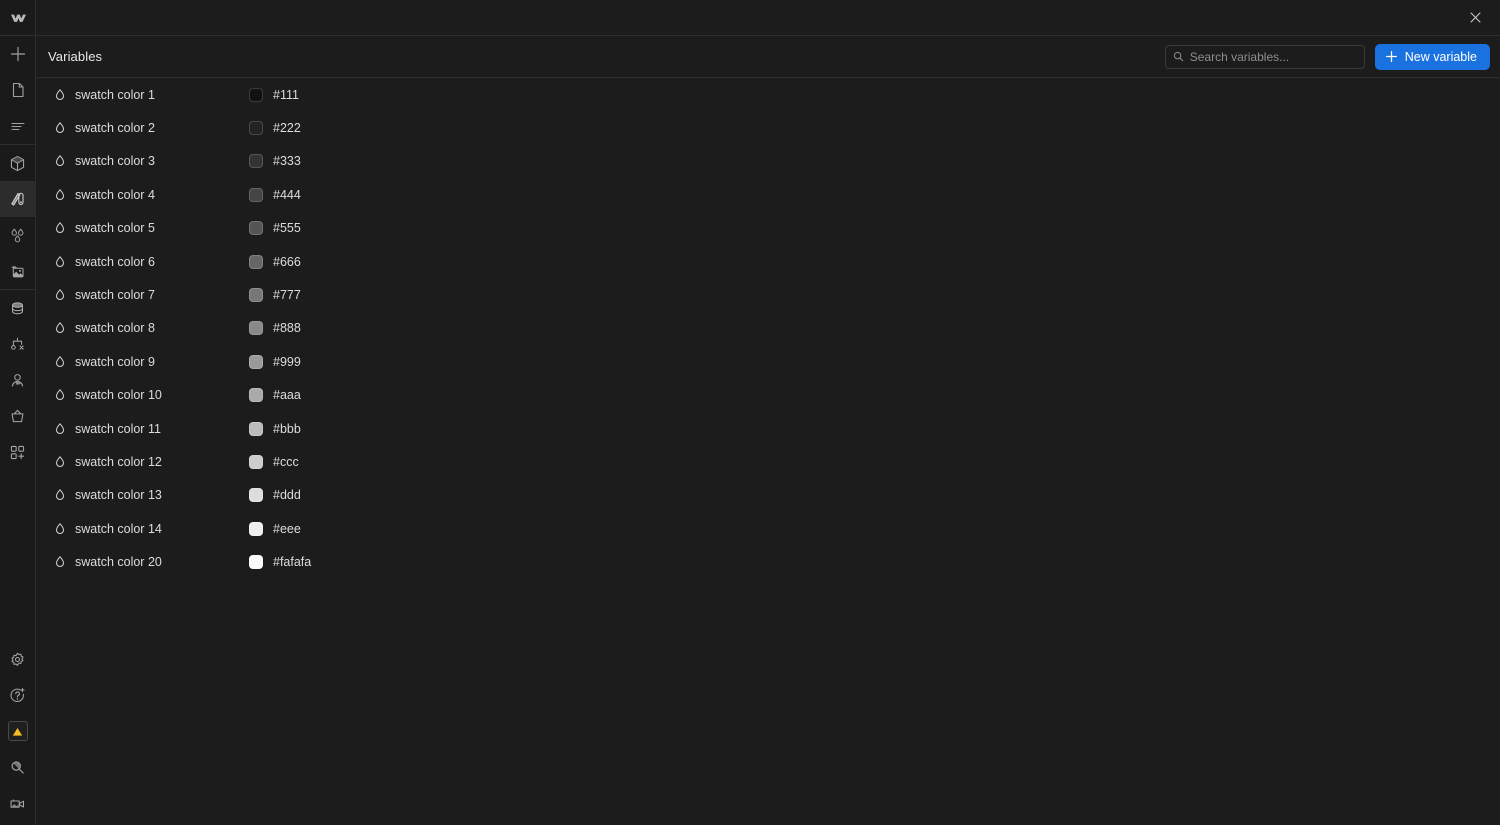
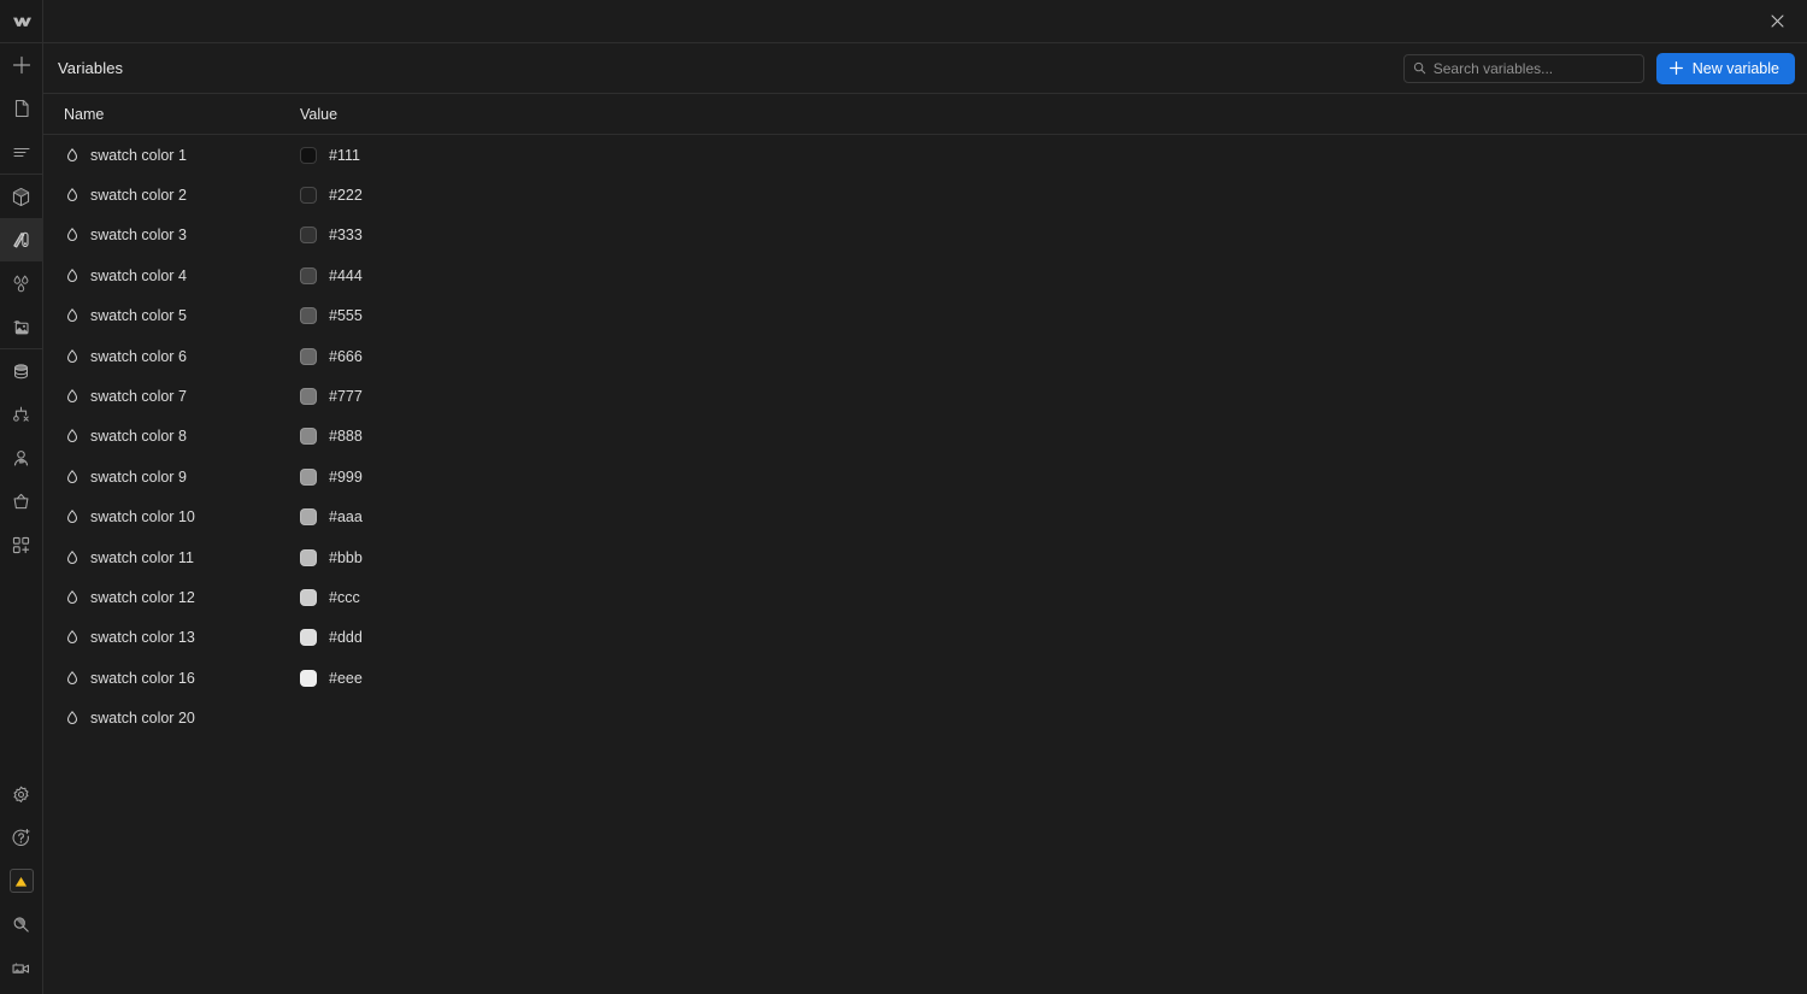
  Variables
  Search variables...
  New variable
+ Name
+ Value
  swatch color 1
  #111
  swatch color 2
  #222
  swatch color 3
  #333
  swatch color 4
  #444
  swatch color 5
  #555
  swatch color 6
  #666
  swatch color 7
  #777
  swatch color 8
  #888
  swatch color 9
  #999
  swatch color 10
  #aaa
  swatch color 11
  #bbb
  swatch color 12
  #ccc
  swatch color 13
  #ddd
- swatch color 14
+ swatch color 16
  #eee
  swatch color 20
- #fafafa
